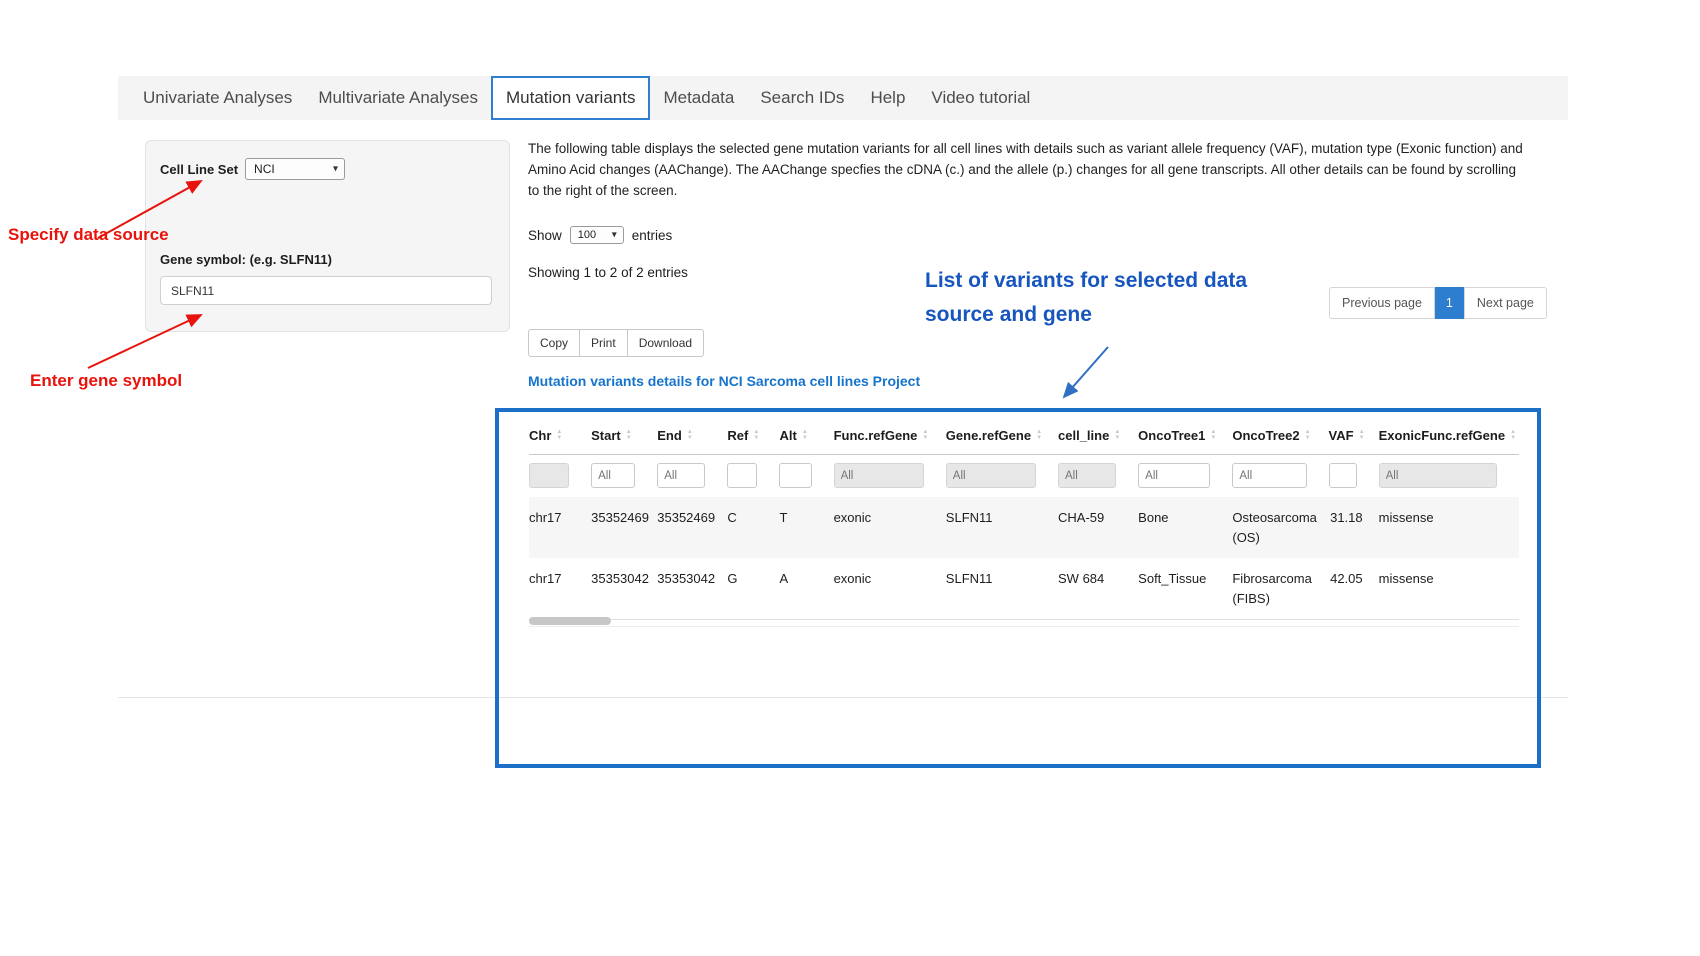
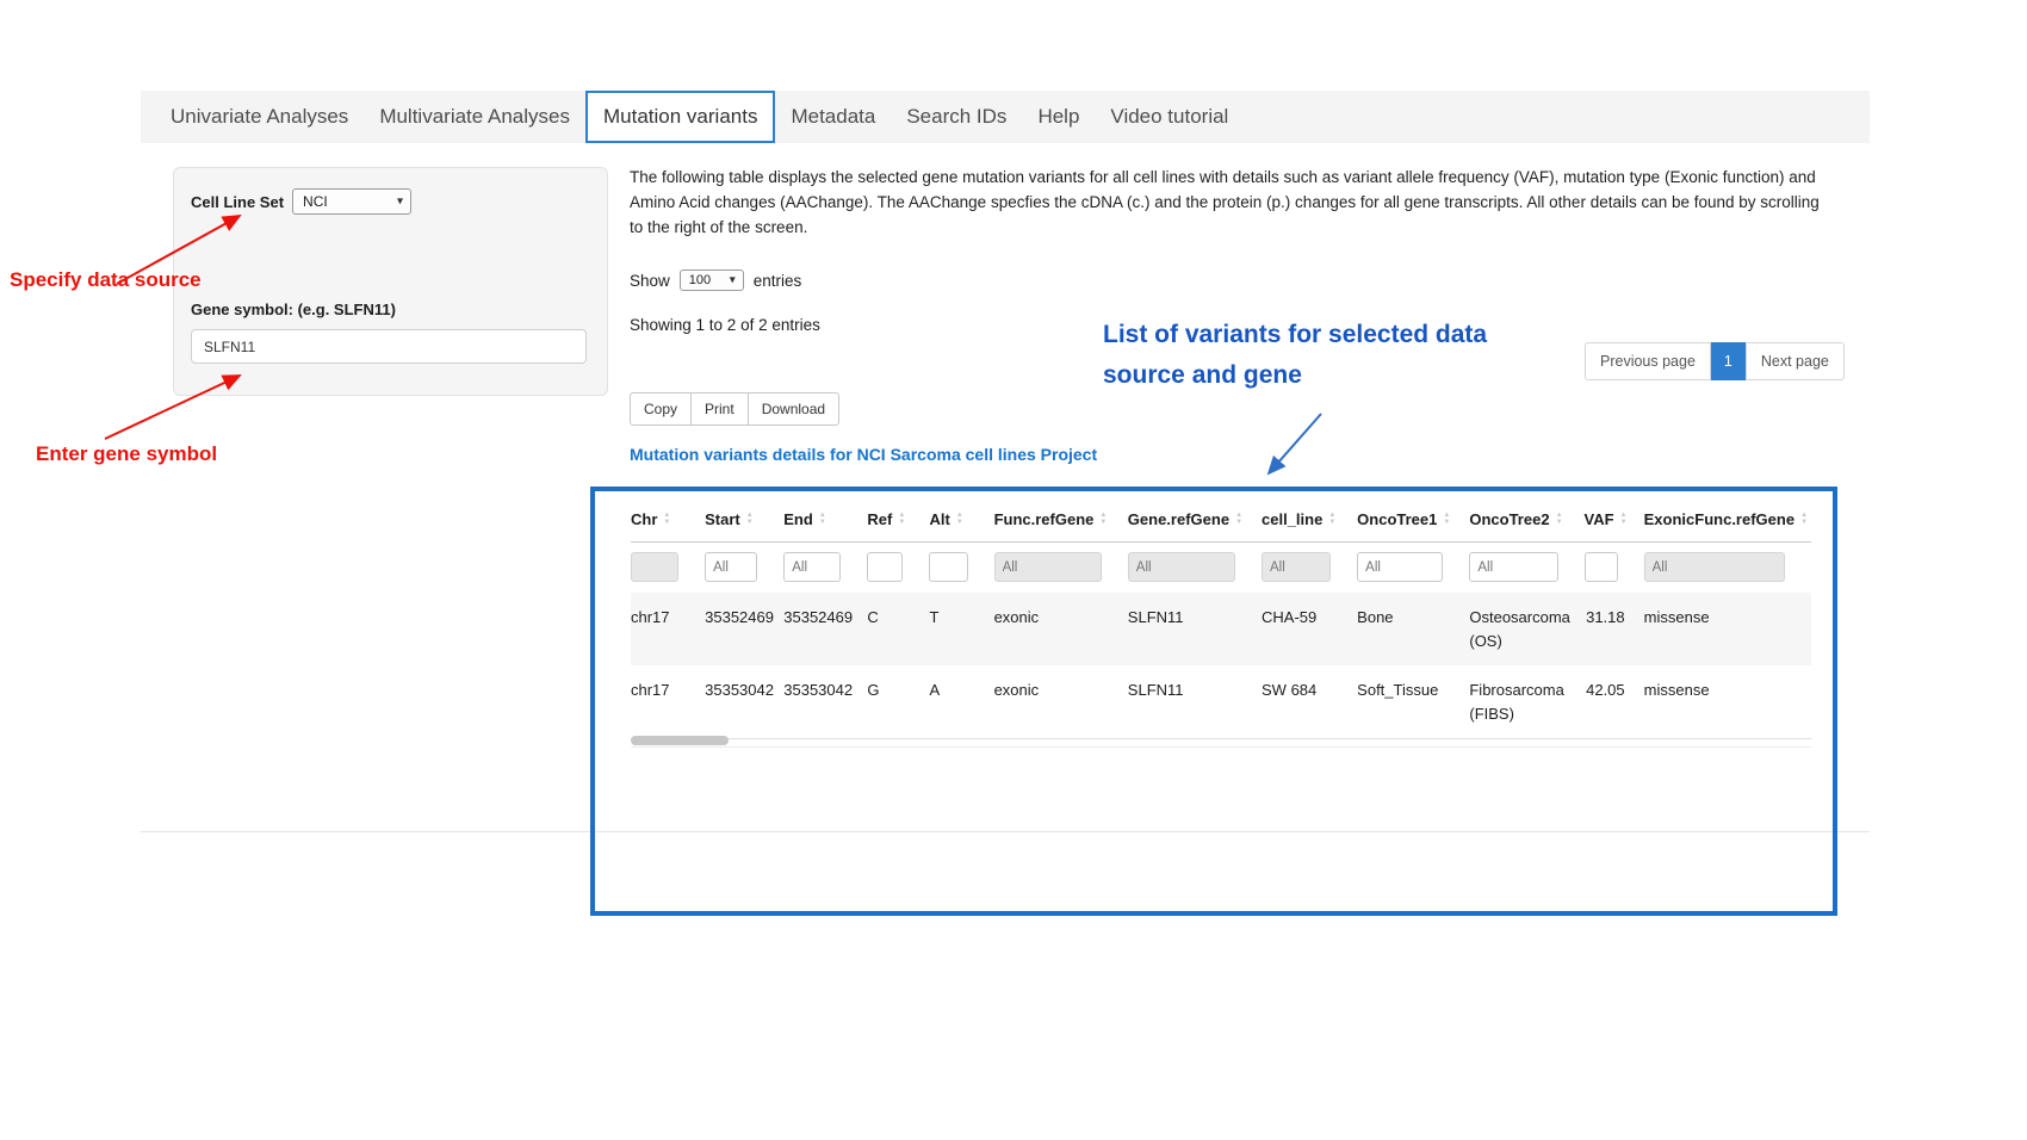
  Univariate Analyses
  Multivariate Analyses
  Mutation variants
  Metadata
  Search IDs
  Help
  Video tutorial
  Cell Line Set
  NCI
  Gene symbol: (e.g. SLFN11)
  SLFN11
  Specify dat source
  Enter gene symbol
  List of variants for selected data
  source and gene
- The following table displays the selected gene mutation variants for all cell lines with details such as variant allele frequency (VAF), mutation type (Exonic function) and Amino Acid changes (AAChange). The AAChange specfies the cDNA (c.) and the allele (p.) changes for all gene transcripts. All other details can be found by scrolling to the right of the screen.
+ The following table displays the selected gene mutation variants for all cell lines with details such as variant allele frequency (VAF), mutation type (Exonic function) and Amino Acid changes (AAChange). The AAChange specfies the cDNA (c.) and the protein (p.) changes for all gene transcripts. All other details can be found by scrolling to the right of the screen.
  Show
  100
  entries
  Showing 1 to 2 of 2 entries
  Copy
  Print
  Download
  Mutation variants details for NCI Sarcoma cell lines Project
  Previous page
  1
  Next page
  Chr	Start	End	Ref	Alt	Func.refGene	Gene.refGene	cell_line	OncoTree1	OncoTree2	VAF	ExonicFunc.refGene
  	All	All			All	All	All	All	All		All
  chr17	35352469	35352469	C	T	exonic	SLFN11	CHA-59	Bone	Osteosarcoma (OS)	31.18	missense
  chr17	35353042	35353042	G	A	exonic	SLFN11	SW 684	Soft_Tissue	Fibrosarcoma (FIBS)	42.05	missense
